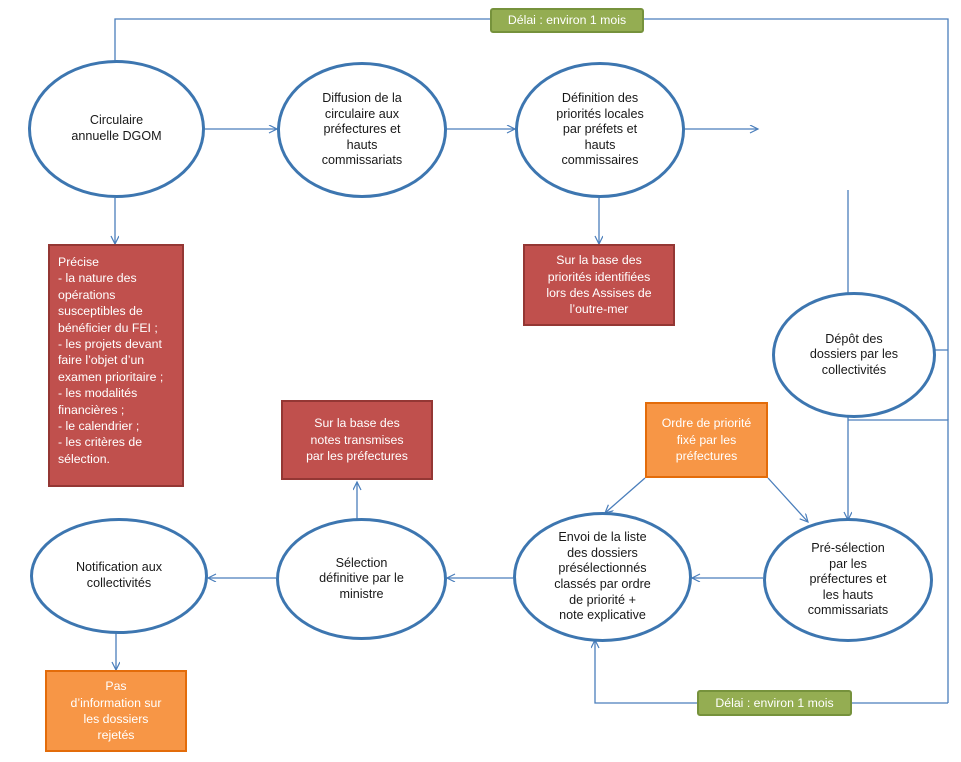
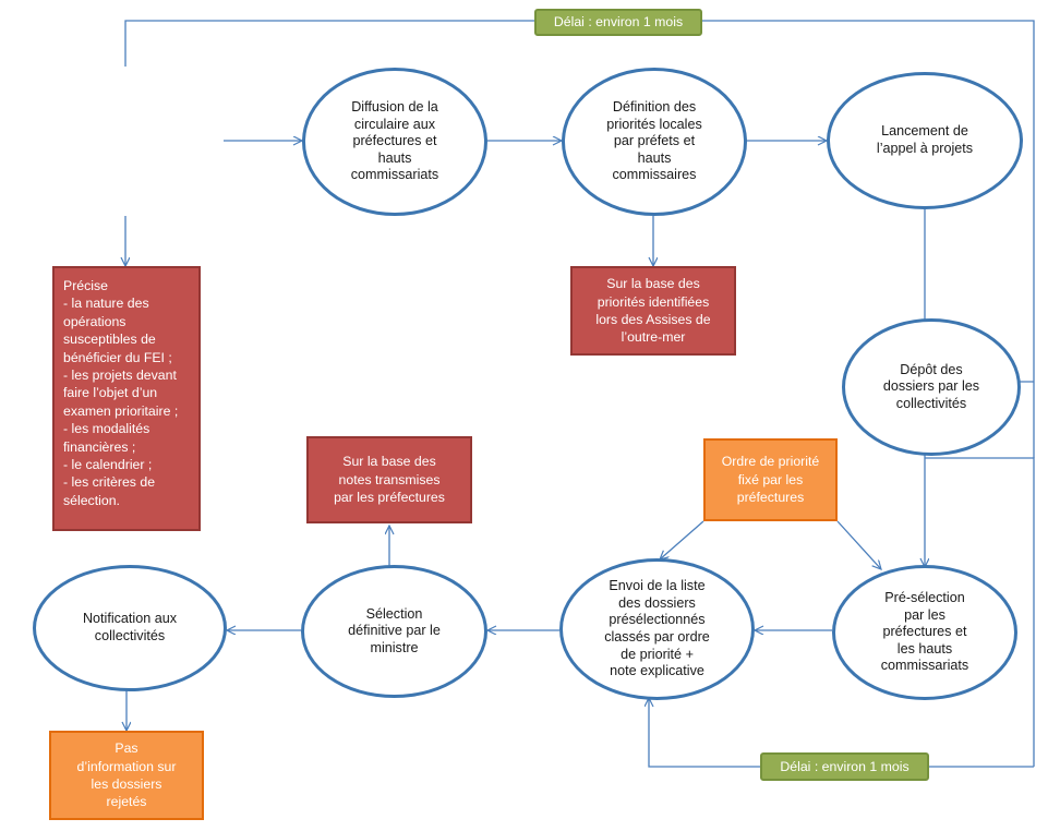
- Circulaire
- annuelle DGOM
  Diffusion de la
  circulaire aux
  préfectures et
  hauts
  commissariats
  Définition des
  priorités locales
  par préfets et
  hauts
  commissaires
+ Lancement de
+ l’appel à projets
  Dépôt des
  dossiers par les
  collectivités
  Pré-sélection
  par les
  préfectures et
  les hauts
  commissariats
  Envoi de la liste
  des dossiers
  présélectionnés
  classés par ordre
  de priorité +
  note explicative
  Sélection
  définitive par le
  ministre
  Notification aux
  collectivités
  Précise
  - la nature des
  opérations
  susceptibles de
  bénéficier du FEI ;
  - les projets devant
  faire l’objet d’un
  examen prioritaire ;
  - les modalités
  financières ;
  - le calendrier ;
  - les critères de
  sélection.
  Sur la base des
  priorités identifiées
  lors des Assises de
  l’outre-mer
  Sur la base des
  notes transmises
  par les préfectures
  Ordre de priorité
  fixé par les
  préfectures
  Pas
  d’information sur
  les dossiers
  rejetés
  Délai : environ 1 mois
  Délai : environ 1 mois
